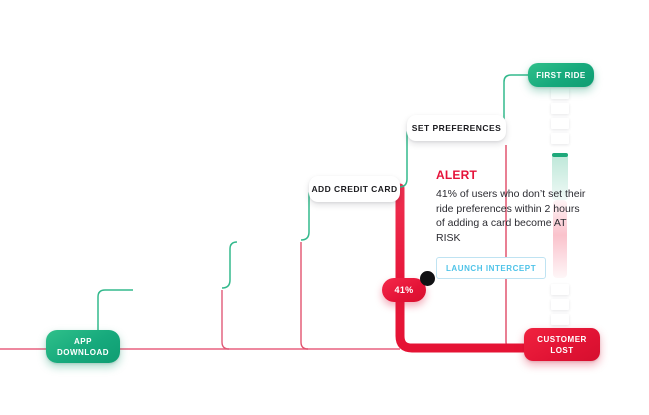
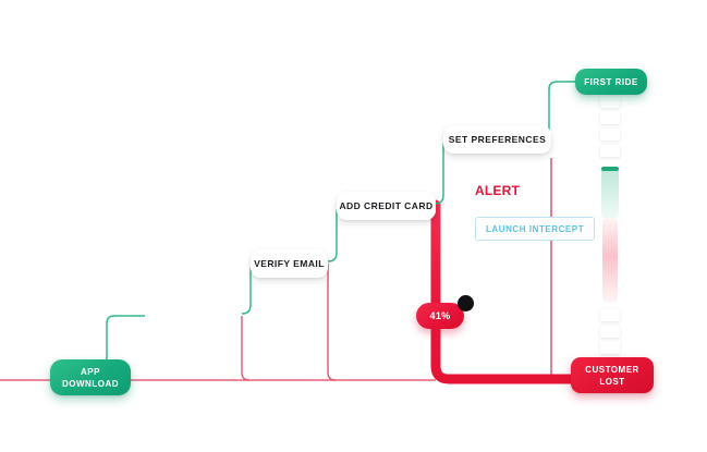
+ VERIFY EMAIL
  ADD CREDIT CARD
  SET PREFERENCES
  FIRST RIDE
  APP
  DOWNLOAD
  CUSTOMER
  LOST
  41%
  ALERT
- 41% of users who don’t set their ride preferences within 2 hours of adding a card become AT RISK
  LAUNCH INTERCEPT
